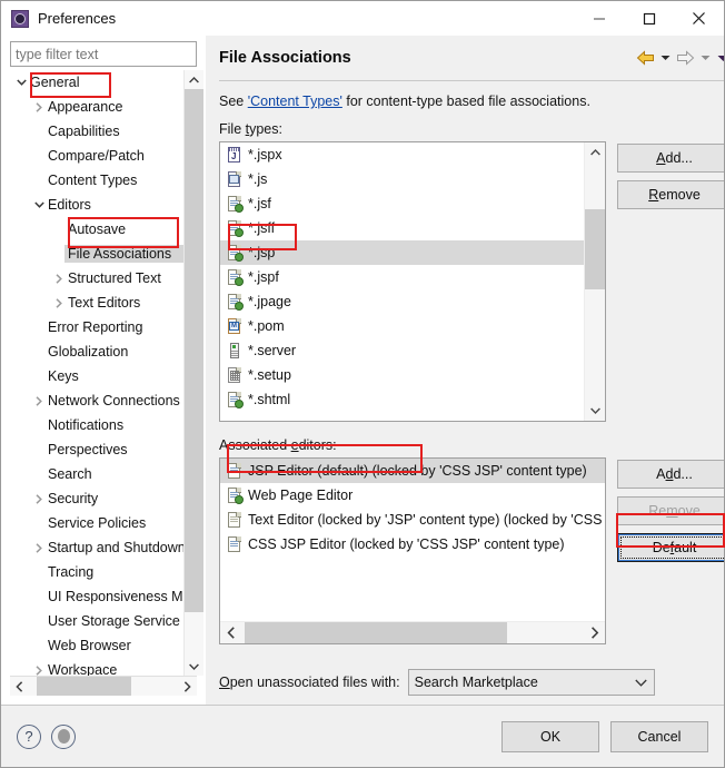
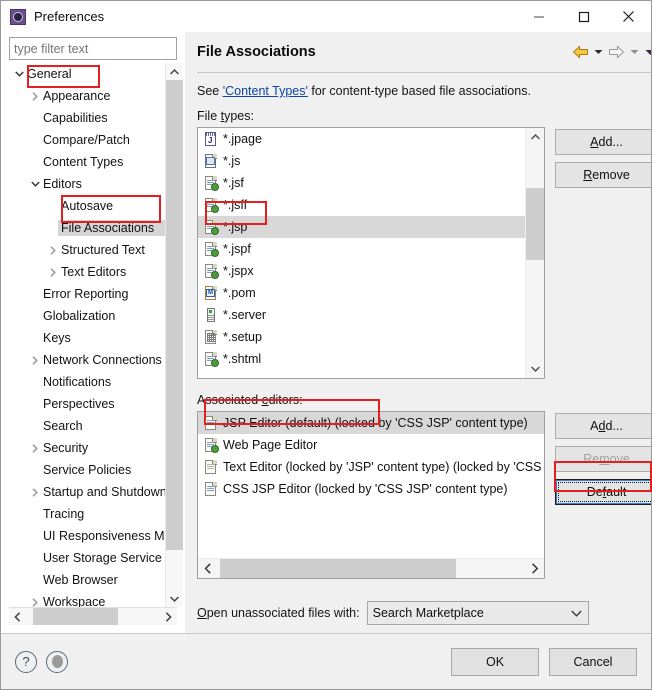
  Preferences
  type filter text
  General
  Appearance
  Capabilities
  Compare/Patch
  Content Types
  Editors
  Autosave
  File Associations
  Structured Text
  Text Editors
  Error Reporting
  Globalization
  Keys
  Network Connections
  Notifications
  Perspectives
  Search
  Security
  Service Policies
  Startup and Shutdown
  Tracing
  User Storage Service
  Web Browser
  Workspace
  File Associations
  See 'Content Types' for content-type based file associations.
  File types:
  J
- *.jspx
+ *.jpage
  *.js
  *.jsf
  *.jsff
  *.jsp
  *.jspf
- *.jpage
+ *.jspx
  *.pom
  *.server
  *.setup
  *.shtml
  Add...
  Remove
  Associated editors:
  JSP Editor (default) (locked by 'CSS JSP' content type)
  Web Page Editor
  Text Editor (locked by 'JSP' content type) (locked by 'CSS
  CSS JSP Editor (locked by 'CSS JSP' content type)
  Add...
  Remove
  Default
  Open unassociated files with:
  Search Marketplace
  ?
  OK
  Cancel
